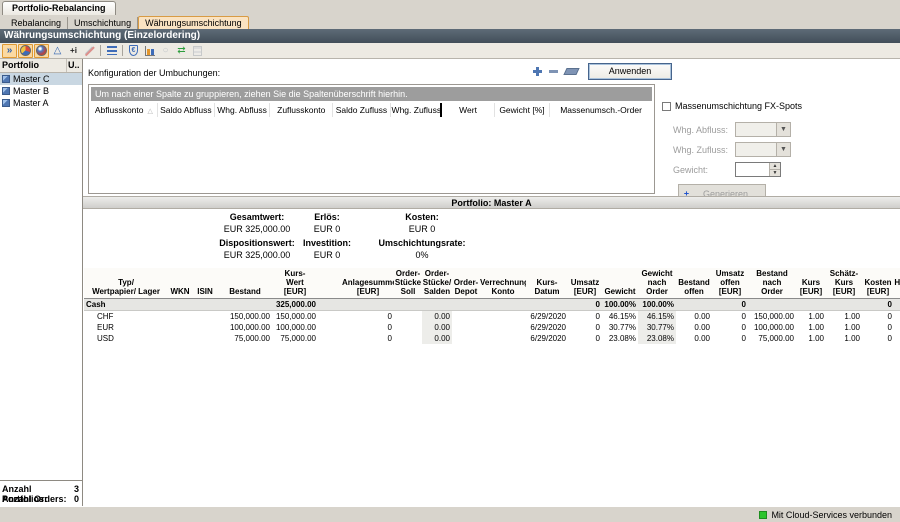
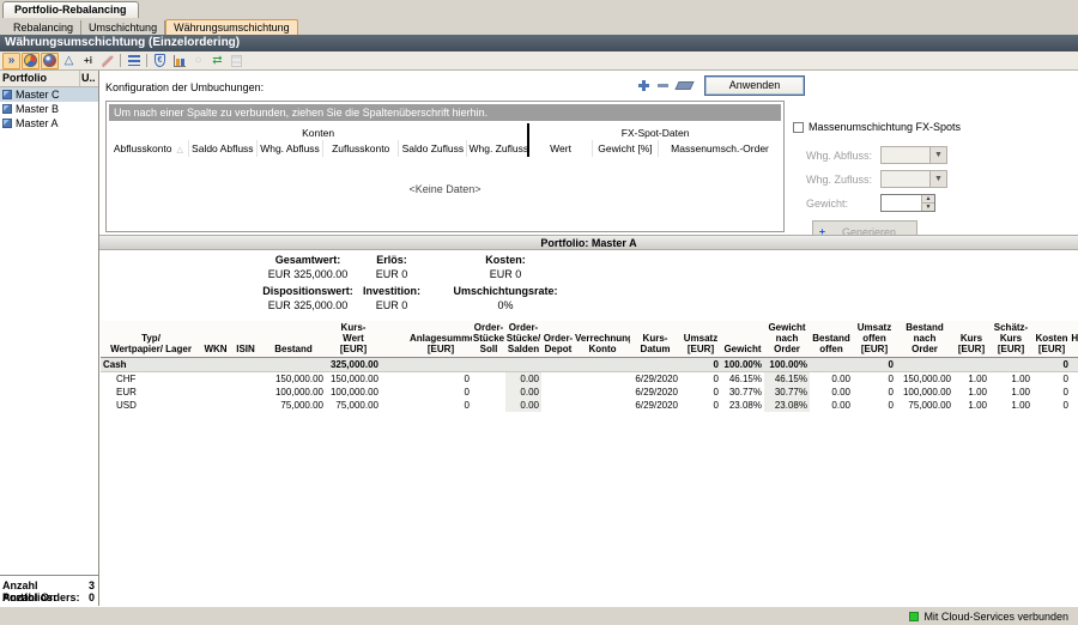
  Portfolio-Rebalancing
  Rebalancing
  Umschichtung
  Währungsumschichtung
  Währungsumschichtung (Einzelordering)
  »
  △
  +i
  ⇄
  Portfolio
  U..
  Master C
  Master B
  Master A
  Anzahl Portfolios:
  3
  Anzahl Orders:
  0
  Konfiguration der Umbuchungen:
  Anwenden
- Um nach einer Spalte zu gruppieren, ziehen Sie die Spaltenüberschrift hierhin.
+ Um nach einer Spalte zu verbunden, ziehen Sie die Spaltenüberschrift hierhin.
+ Konten	FX-Spot-Daten
  Abflusskonto	Saldo Abfluss	Whg. Abfluss	Zuflusskonto	Saldo Zufluss	Whg. Zufluss	Wert	Gewicht [%]	Massenumsch.-Order
+ <Keine Daten>
  Massenumschichtung FX-Spots
  Whg. Abfluss:
  Whg. Zufluss:
  Gewicht:
  ±
  Generieren
  Portfolio: Master A
  Gesamtwert:
  EUR 325,000.00
  Dispositionswert:
  EUR 325,000.00
  Erlös:
  EUR 0
  Investition:
  EUR 0
  Kosten:
  EUR 0
  Umschichtungsrate:
  0%
  Typ/ Wertpapier/ Lager	WKN	ISIN	Bestand	Kurs- Wert [EUR]			Anlagesumm [EUR]	Order- Stücke Soll	Order- Stücke/ Salden	Order- Depot	Verrechnun Konto	Kurs- Datum	Umsatz [EUR]	Gewicht	Gewicht nach Order	Bestand offen	Umsatz offen [EUR]	Bestand nach Order	Kurs [EUR]	Schätz- Kurs [EUR]	Kosten [EUR]	H
  Cash				325,000.00									0	100.00%	100.00%		0				0
  CHF			150,000.00	150,000.00			0		0.00			6/29/2020	0	46.15%	46.15%	0.00	0	150,000.00	1.00	1.00	0
  EUR			100,000.00	100,000.00			0		0.00			6/29/2020	0	30.77%	30.77%	0.00	0	100,000.00	1.00	1.00	0
  USD			75,000.00	75,000.00			0		0.00			6/29/2020	0	23.08%	23.08%	0.00	0	75,000.00	1.00	1.00	0
  Mit Cloud-Services verbunden
